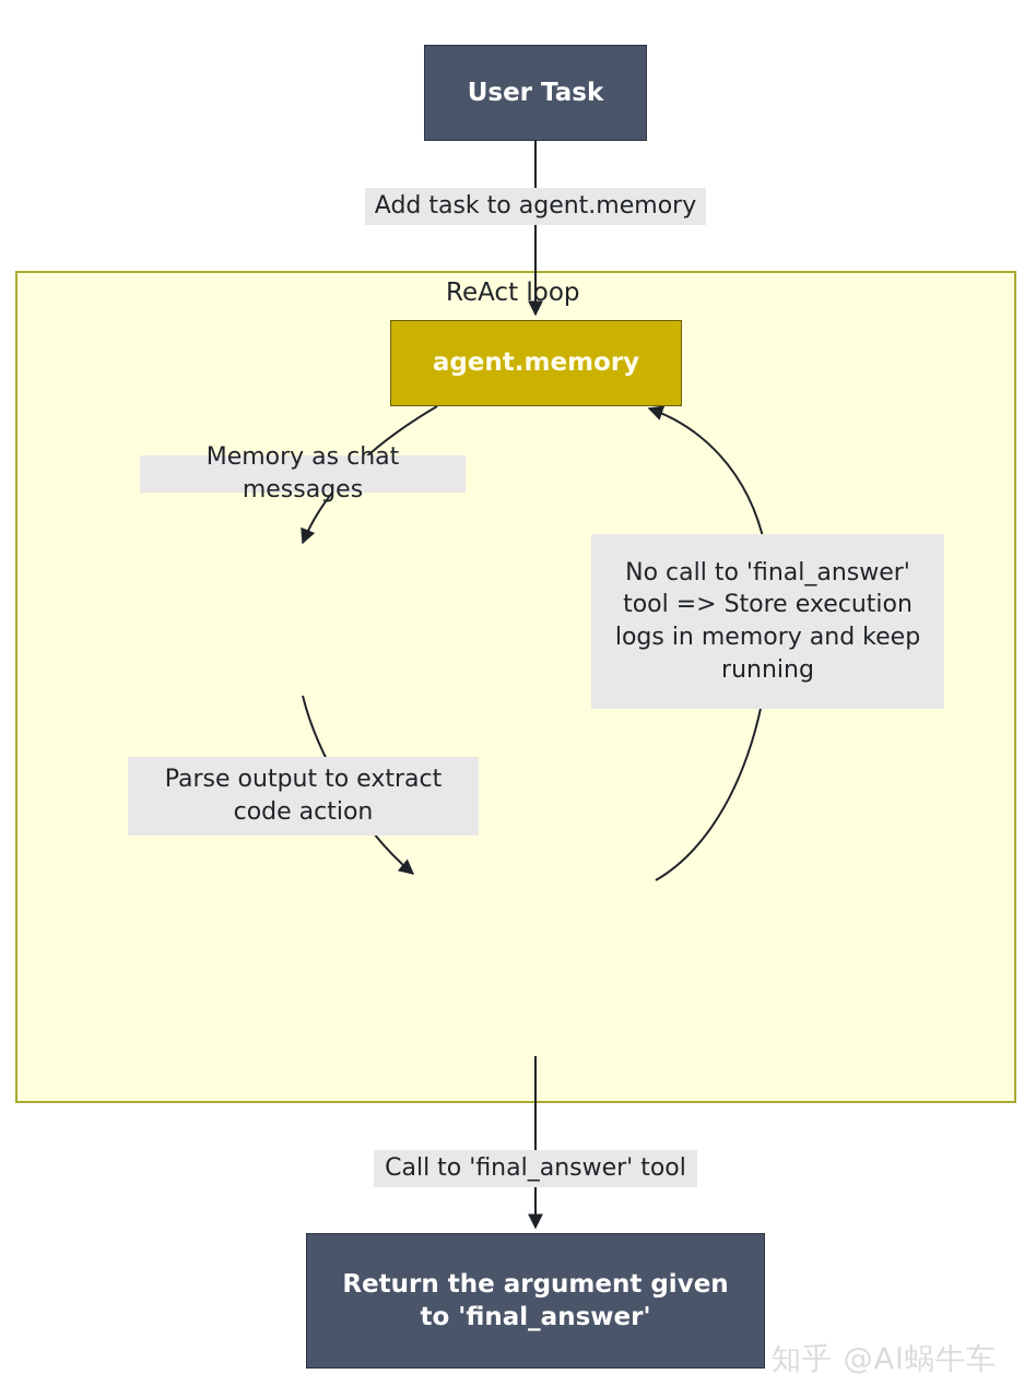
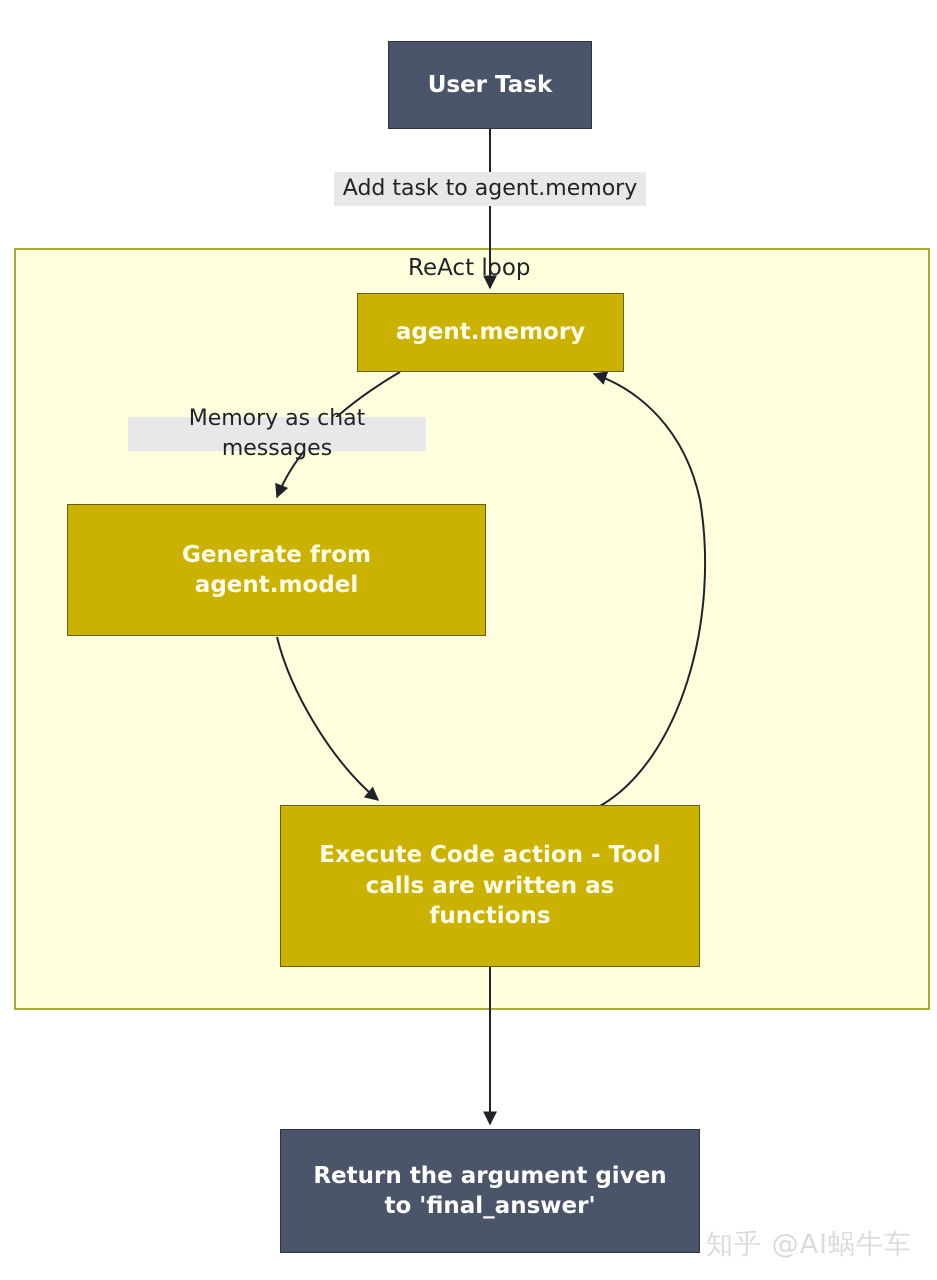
  ReAct loop
  User Task
  agent.memory
+ Generate from
+ agent.model
+ Execute Code action - Tool
+ calls are written as
+ functions
  Return the argument given
  to 'final_answer'
  Add task to agent.memory
  Memory as chat messages
- No call to 'final_answer'
- tool => Store execution
- logs in memory and keep
- running
- Parse output to extract
- code action
- Call to 'final_answer' tool
  知乎 @AI蜗牛车
